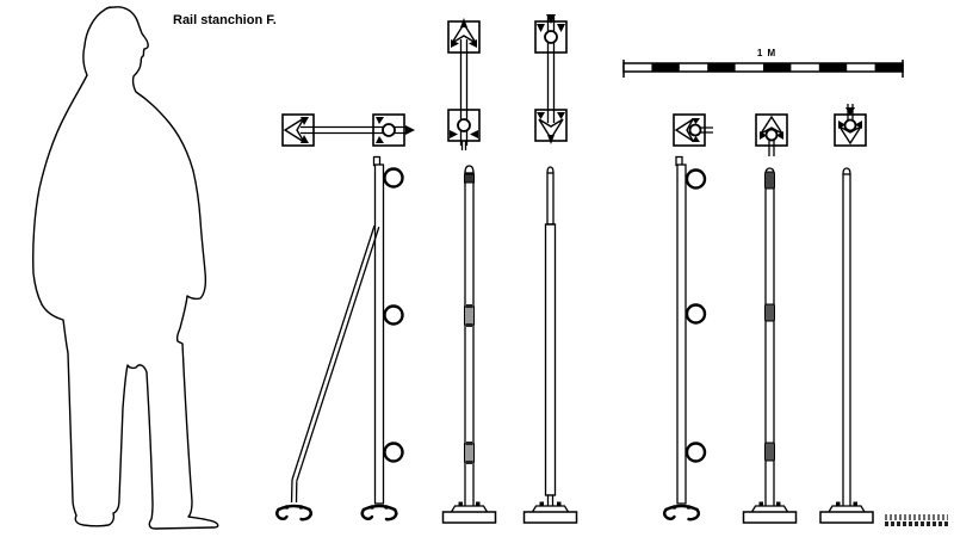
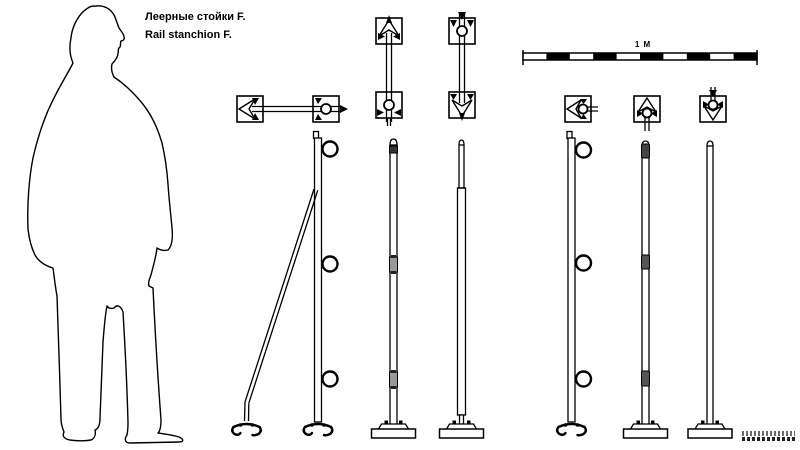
+ Леерные стойки F.
  Rail stanchion F.
  1 M
